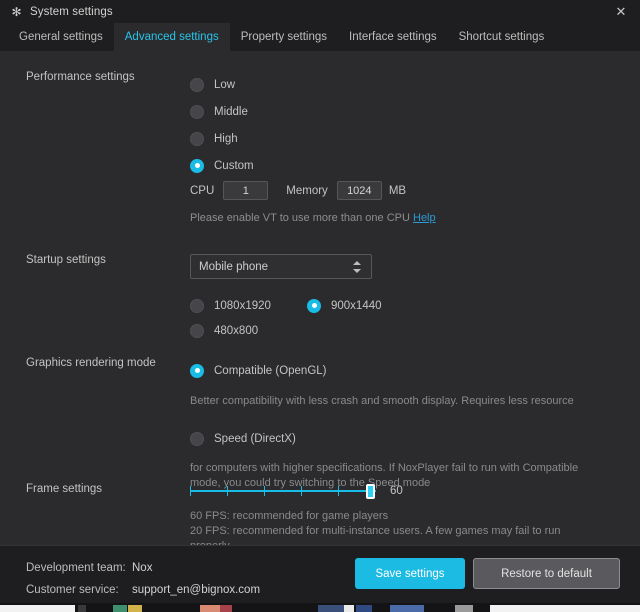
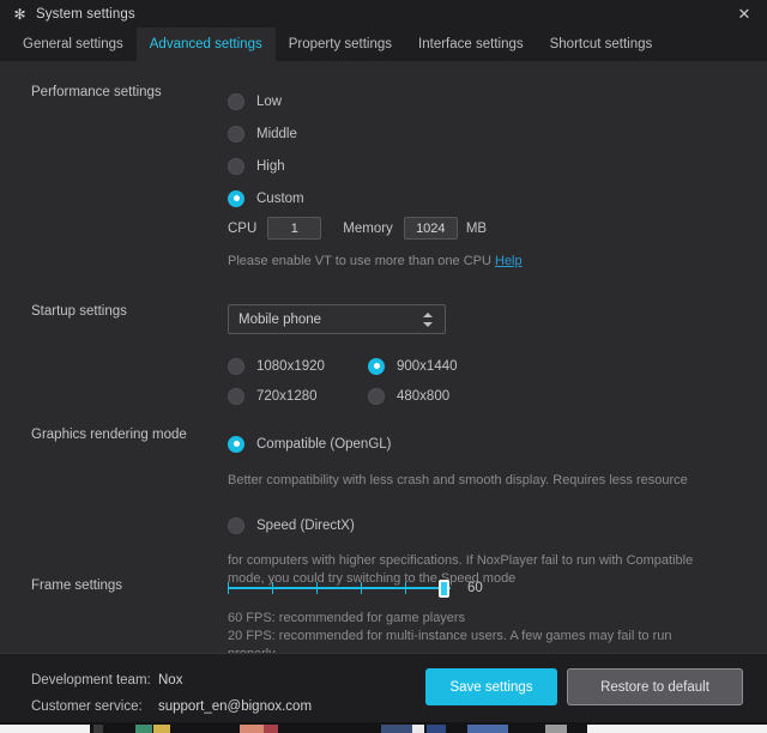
  ✻
  System settings
  ✕
  General settings
  Advanced settings
  Property settings
  Interface settings
  Shortcut settings
  Performance settings
  Low
  Middle
  High
  Custom
  CPU
  1
  Memory
  1024
  MB
  Please enable VT to use more than one CPU Help
  Startup settings
  Mobile phone
  1080x1920
  900x1440
+ 720x1280
  480x800
  Graphics rendering mode
  Compatible (OpenGL)
  Better compatibility with less crash and smooth display. Requires less resource
  Speed (DirectX)
  for computers with higher specifications. If NoxPlayer fail to run with Compatible mode, you could try switching to the Speed mode
  Frame settings
  60
  60 FPS: recommended for game players
  20 FPS: recommended for multi-instance users. A few games may fail to run
  Development team:
  Nox
  Customer service:
  support_en@bignox.com
  Save settings
  Restore to default
